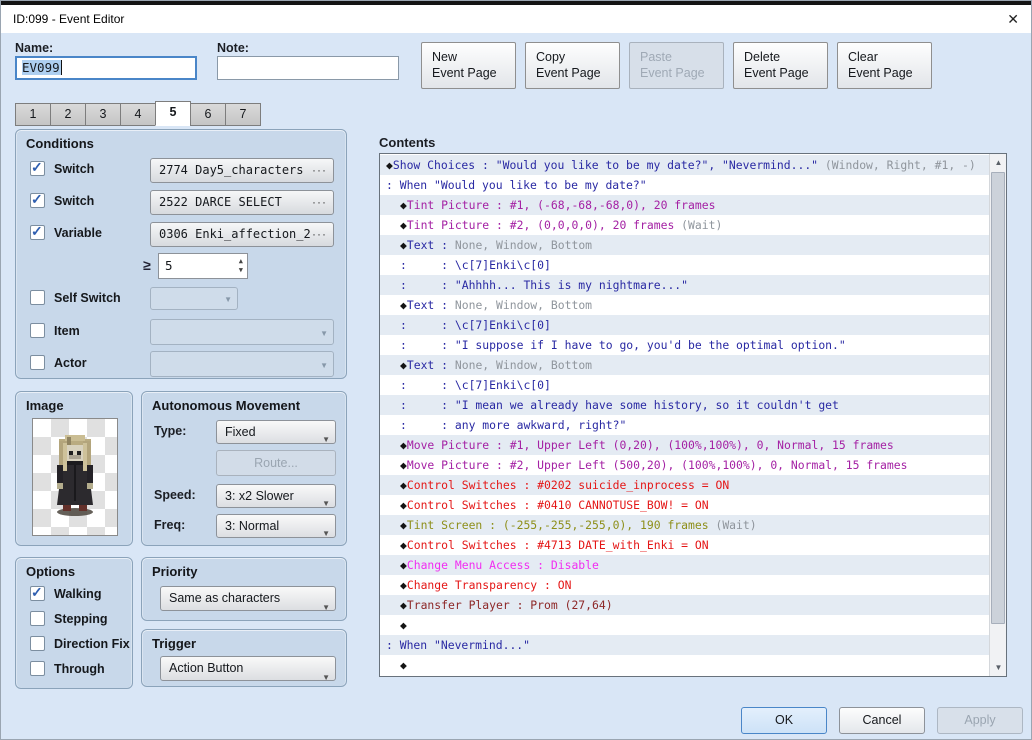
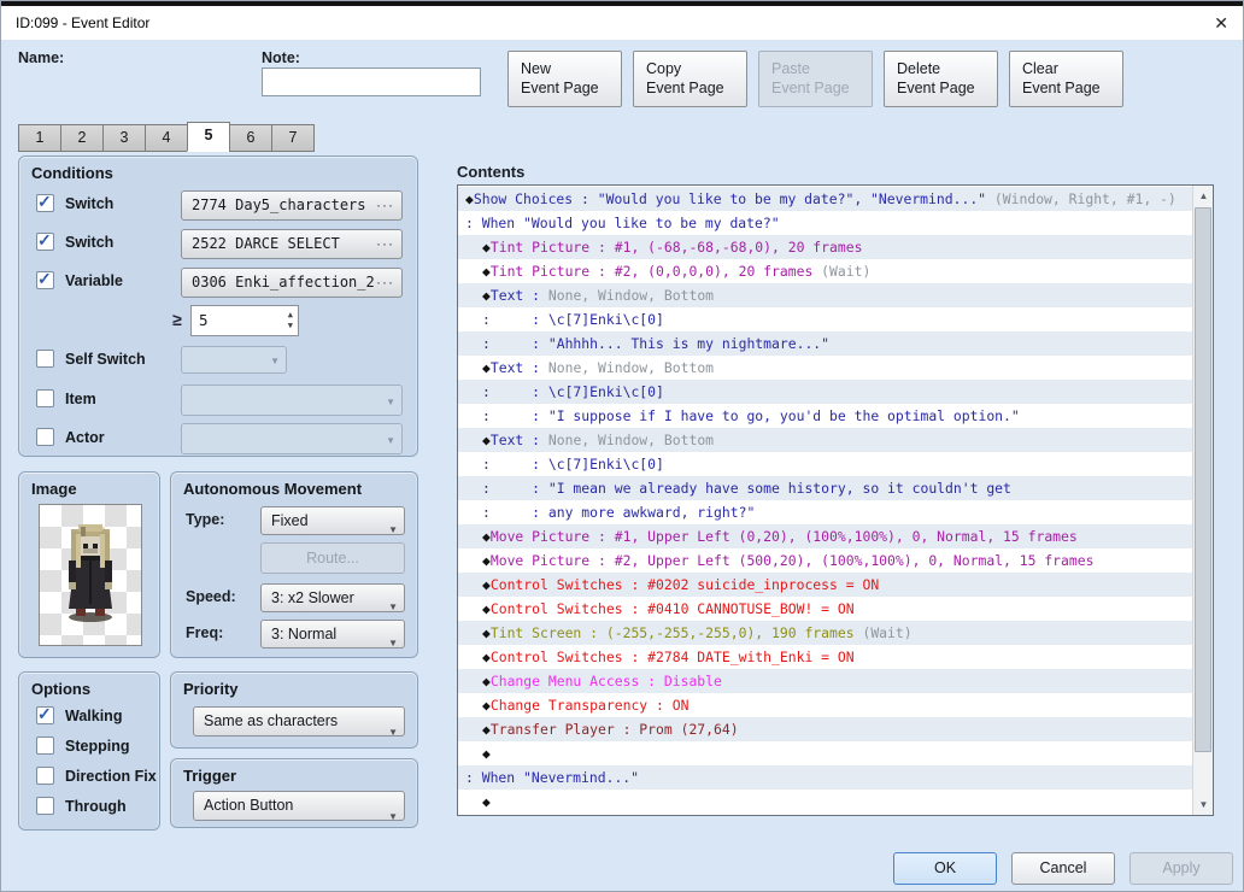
  ID:099 - Event Editor
  ✕
  Name:
- EV099
  Note:
  New
  Event Page
  Copy
  Event Page
  Paste
  Event Page
  Delete
  Event Page
  Clear
  Event Page
  1
  2
  3
  4
  5
  6
  7
  Conditions
  ✓
  Switch
  2774 Day5_characters
  ···
  ✓
  Switch
  2522 DARCE SELECT
  ···
  ✓
  Variable
  0306 Enki_affection_2
  ···
  ≥
  5
  ▲
  ▼
  Self Switch
  ▼
  Item
  ▼
  Actor
  ▼
  Image
  Autonomous Movement
  Type:
  Fixed
  ▼
  Route...
  Speed:
  3: x2 Slower
  ▼
  Freq:
  3: Normal
  ▼
  Options
  ✓
  Walking
  Stepping
  Direction Fix
  Through
  Priority
  Same as characters
  ▼
  Trigger
  Action Button
  ▼
  Contents
  ◆Show Choices : "Would you like to be my date?", "Nevermind..." (Window, Right, #1, -)
  : When "Would you like to be my date?"
  ◆Tint Picture : #1, (-68,-68,-68,0), 20 frames
  ◆Tint Picture : #2, (0,0,0,0), 20 frames (Wait)
  ◆Text : None, Window, Bottom
  : : \c[7]Enki\c[0]
  : : "Ahhhh... This is my nightmare..."
  ◆Text : None, Window, Bottom
  : : \c[7]Enki\c[0]
  : : "I suppose if I have to go, you'd be the optimal option."
  ◆Text : None, Window, Bottom
  : : \c[7]Enki\c[0]
  : : "I mean we already have some history, so it couldn't get
  : : any more awkward, right?"
  ◆Move Picture : #1, Upper Left (0,20), (100%,100%), 0, Normal, 15 frames
  ◆Move Picture : #2, Upper Left (500,20), (100%,100%), 0, Normal, 15 frames
  ◆Control Switches : #0202 suicide_inprocess = ON
  ◆Control Switches : #0410 CANNOTUSE_BOW! = ON
  ◆Tint Screen : (-255,-255,-255,0), 190 frames (Wait)
- ◆Control Switches : #4713 DATE_with_Enki = ON
+ ◆Control Switches : #2784 DATE_with_Enki = ON
  ◆Change Menu Access : Disable
  ◆Change Transparency : ON
  ◆Transfer Player : Prom (27,64)
  ◆
  : When "Nevermind..."
  ◆
  ▲
  ▼
  OK
  Cancel
  Apply
